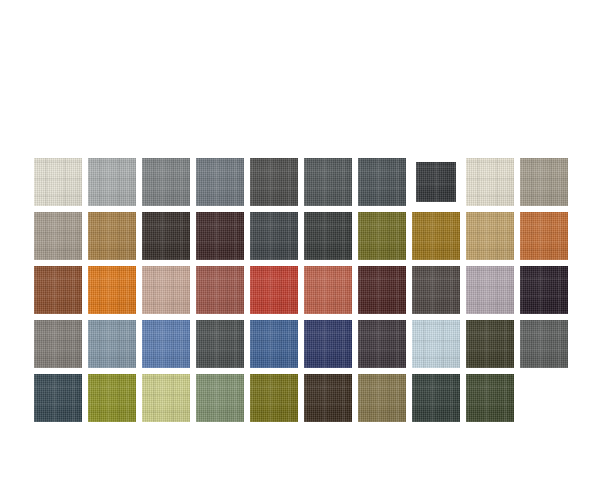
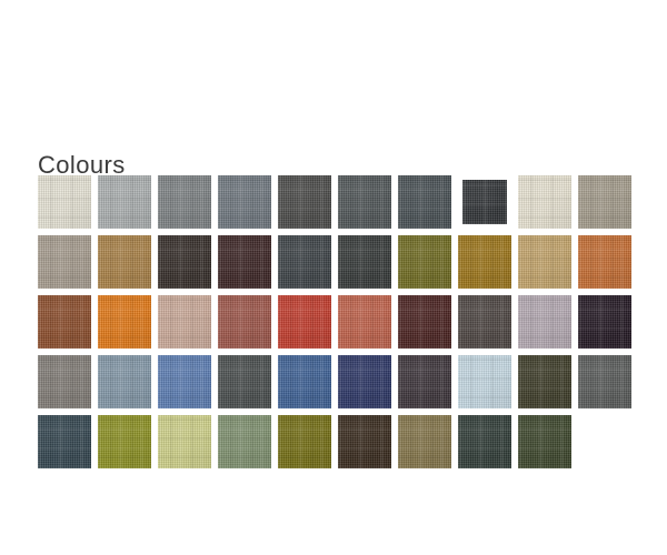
+ Colours
